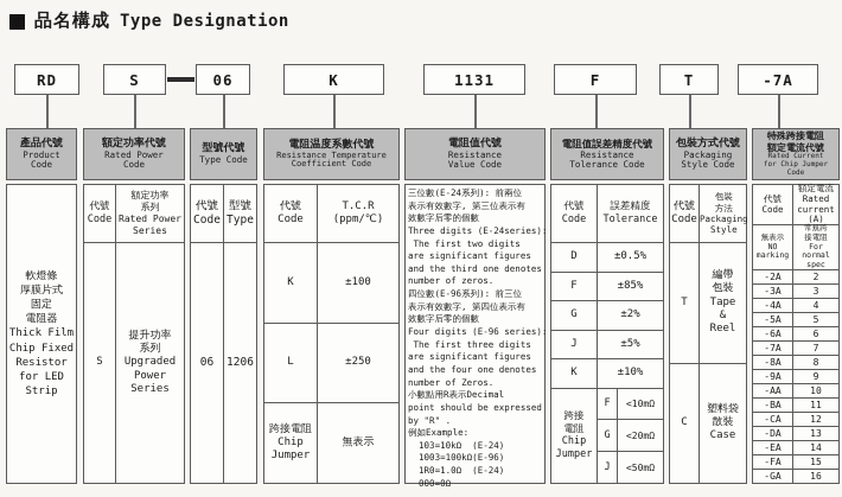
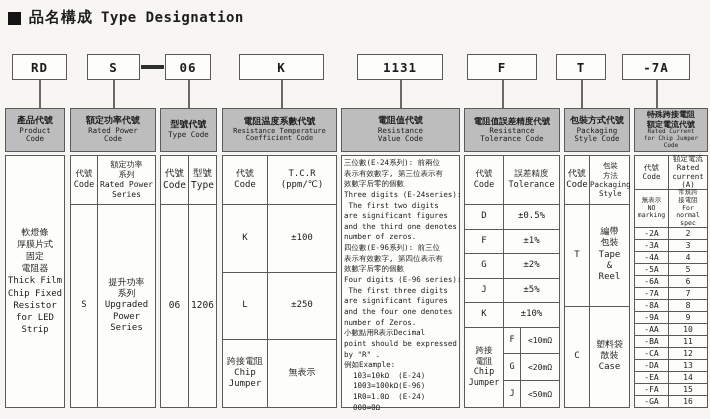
  品名構成
  Type Designation
  RD
  S
  06
  K
  1131
  F
  T
  -7A
  產品代號
  Product
  Code
  軟燈條
  厚膜片式
  固定
  電阻器
  Thick Film
  Chip Fixed
  Resistor
  for LED
  Strip
  額定功率代號
  Rated Power
  Code
  代號
  Code
  額定功率
  系列
  Rated Power
  Series
  S
  提升功率
  系列
  Upgraded
  Power
  Series
  型號代號
  Type Code
  代號
  Code
  型號
  Type
  06
  1206
  電阻温度系數代號
  Resistance Temperature
  Coefficient Code
  代號
  Code
  T.C.R
  (ppm/℃)
  K
  ±100
  L
  ±250
  跨接電阻
  Chip
  Jumper
  無表示
  電阻值代號
  Resistance
  Value Code
  三位數(E-24系列): 前兩位
  表示有效數字, 第三位表示有
  效數字后零的個數
  Three digits (E-24series):
  The first two digits
  are significant figures
  and the third one denotes
  number of zeros.
  四位數(E-96系列): 前三位
  表示有效數字, 第四位表示有
  效數字后零的個數
  Four digits (E-96 series):
  The first three digits
  are significant figures
  and the four one denotes
  number of Zeros.
  小數點用R表示Decimal
  point should be expressed
  by "R" .
  例如Example:
  103=10kΩ (E-24)
  1003=100kΩ(E-96)
  1R0=1.0Ω (E-24)
  000=0Ω
  電阻值誤差精度代號
  Resistance
  Tolerance Code
  代號
  Code
  誤差精度
  Tolerance
  D
  ±0.5%
  F
- ±85%
+ ±1%
  G
  ±2%
  J
  ±5%
  K
  ±10%
  跨接
  電阻
  Chip
  Jumper
  F
  <10mΩ
  G
  <20mΩ
  J
  <50mΩ
  包裝方式代號
  Packaging
  Style Code
  代號
  Code
  包裝
  方法
  Packaging
  Style
  T
  編帶
  包裝
  Tape
  &
  Reel
  C
  塑料袋
  散裝
  Case
  特殊跨接電阻
  額定電流代號
  代號
  Code
  額定電流
  Rated
  current
  (A)
  無表示
  NO
  marking
  常規跨
  接電阻
  For normal
  spec
  -2A
  2
  -3A
  3
  -4A
  4
  -5A
  5
  -6A
  6
  -7A
  7
  -8A
  8
  -9A
  9
  -AA
  10
  -BA
  11
  -CA
  12
  -DA
  13
  -EA
  14
  -FA
  15
  -GA
  16
